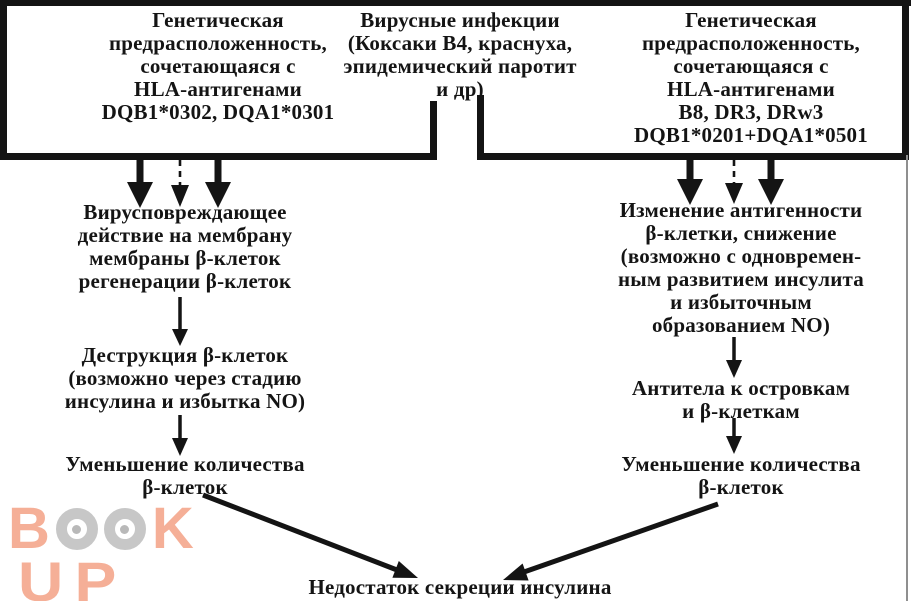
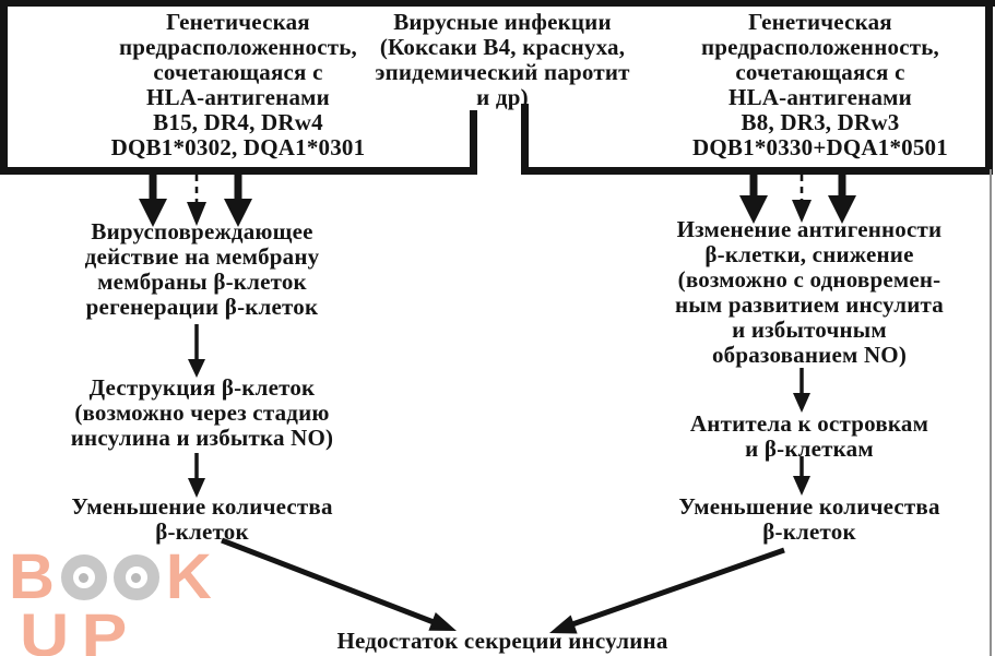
  B
  K
  UP
  Генетическая
  предрасположенность,
  сочетающаяся с
  HLA-антигенами
+ B15, DR4, DRw4
  DQB1*0302, DQA1*0301
  Вирусные инфекции
  (Коксаки В4, краснуха,
  эпидемический паротит
  и др)
  Генетическая
  предрасположенность,
  сочетающаяся с
  HLA-антигенами
  B8, DR3, DRw3
- DQB1*0201+DQA1*0501
+ DQB1*0330+DQA1*0501
  Вирусповреждающее
  действие на мембрану
  мембраны β-клеток
  регенерации β-клеток
  Изменение антигенности
  β-клетки, снижение
  (возможно с одновремен-
  ным развитием инсулита
  и избыточным
  образованием NO)
  Деструкция β-клеток
  (возможно через стадию
  инсулина и избытка NO)
  Антитела к островкам
  и β-клеткам
  Уменьшение количества
  β-клеток
  Уменьшение количества
  β-клеток
  Недостаток секреции инсулина
